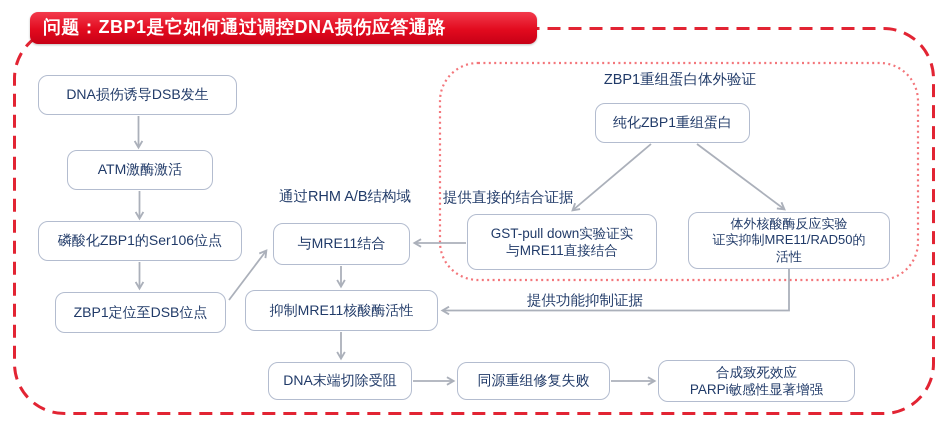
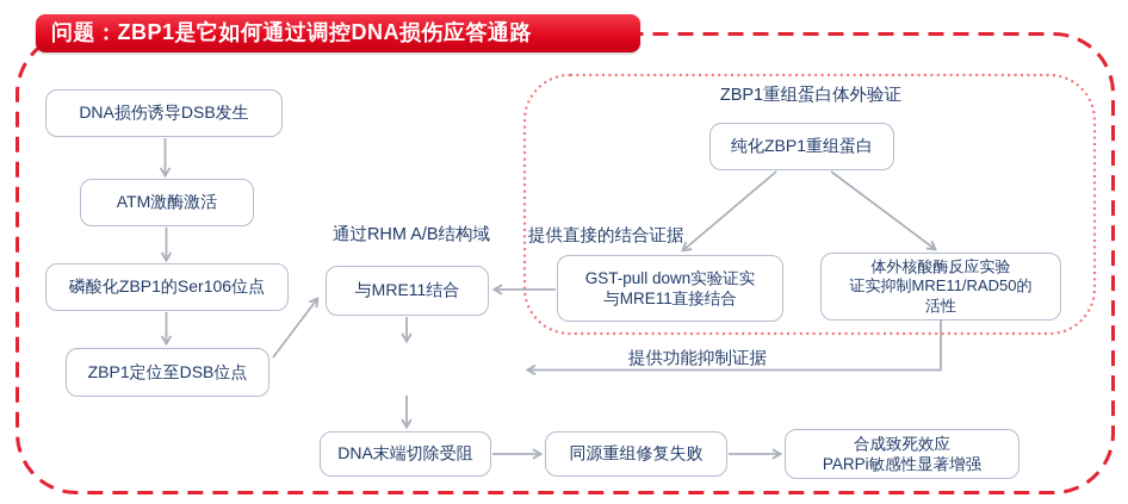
  DNA损伤诱导DSB发生
  ATM激酶激活
  磷酸化ZBP1的Ser106位点
  ZBP1定位至DSB位点
  通过RHM A/B结构域
  与MRE11结合
- 抑制MRE11核酸酶活性
  DNA末端切除受阻
  同源重组修复失败
  合成致死效应
  PARPi敏感性显著增强
  ZBP1重组蛋白体外验证
  纯化ZBP1重组蛋白
  提供直接的结合证据
  GST-pull down实验证实
  与MRE11直接结合
  体外核酸酶反应实验
  证实抑制MRE11/RAD50的
  活性
  提供功能抑制证据
  问题：ZBP1是它如何通过调控DNA损伤应答通路
